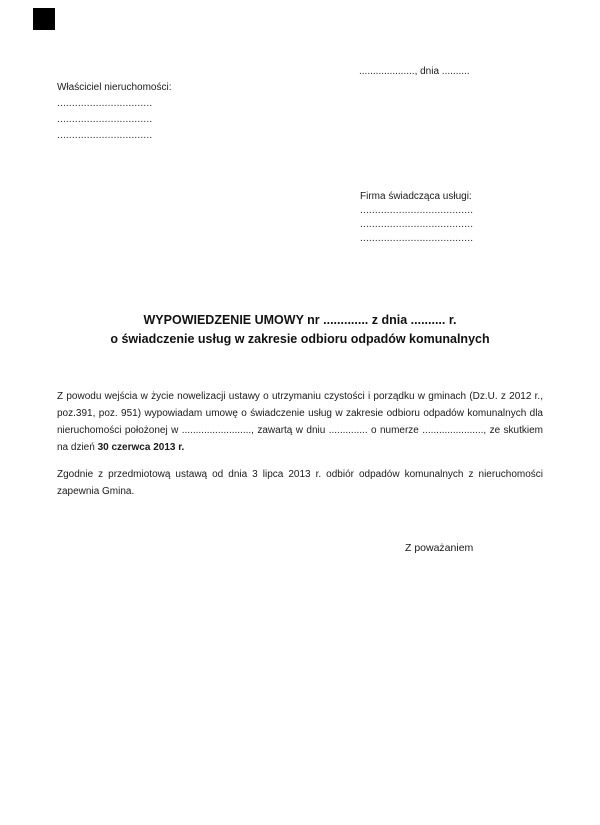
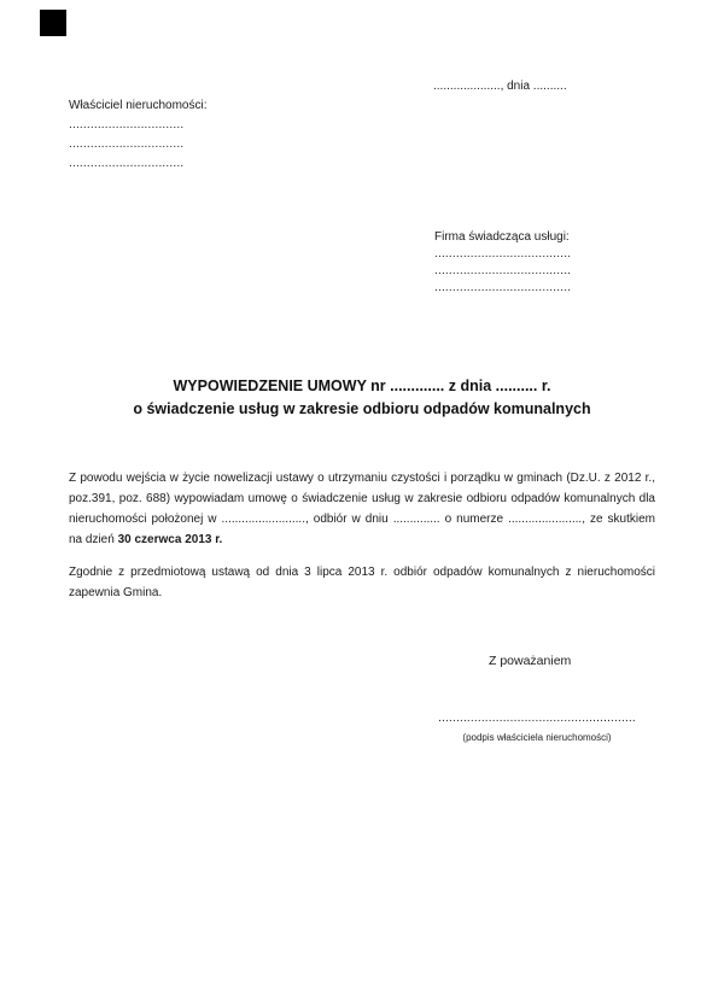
  ...................., dnia ..........
  Właściciel nieruchomości:
  ................................
  ................................
  ................................
  Firma świadcząca usługi:
  ......................................
  ......................................
  ......................................
  WYPOWIEDZENIE UMOWY nr ............. z dnia .......... r.
  o świadczenie usług w zakresie odbioru odpadów komunalnych
  Z powodu wejścia w życie nowelizacji ustawy o utrzymaniu czystości i porządku w gminach (Dz.U. z 2012 r.,
- poz.391, poz. 951) wypowiadam umowę o świadczenie usług w zakresie odbioru odpadów komunalnych dla
+ poz.391, poz. 688) wypowiadam umowę o świadczenie usług w zakresie odbioru odpadów komunalnych dla
- nieruchomości położonej w ........................., zawartą w dniu .............. o numerze ......................, ze skutkiem
+ nieruchomości położonej w ........................., odbiór w dniu .............. o numerze ......................, ze skutkiem
  na dzień 30 czerwca 2013 r.
  Zgodnie z przedmiotową ustawą od dnia 3 lipca 2013 r. odbiór odpadów komunalnych z nieruchomości
  zapewnia Gmina.
  Z poważaniem
+ .......................................................
+ (podpis właściciela nieruchomości)
